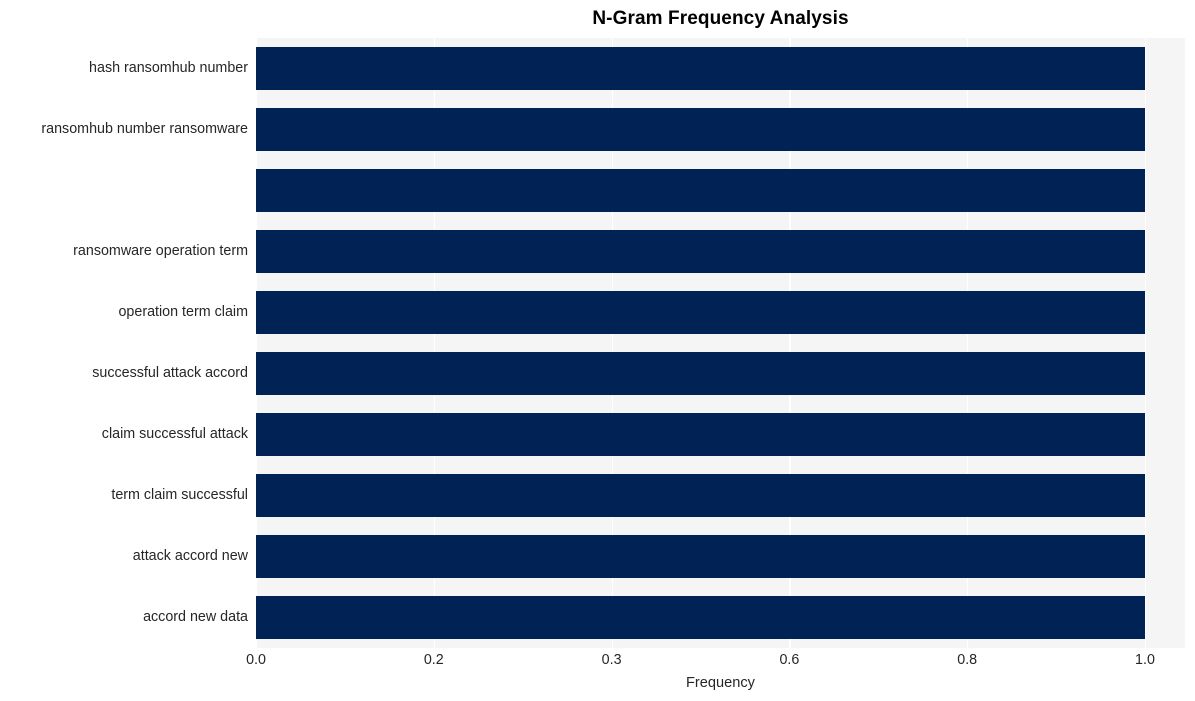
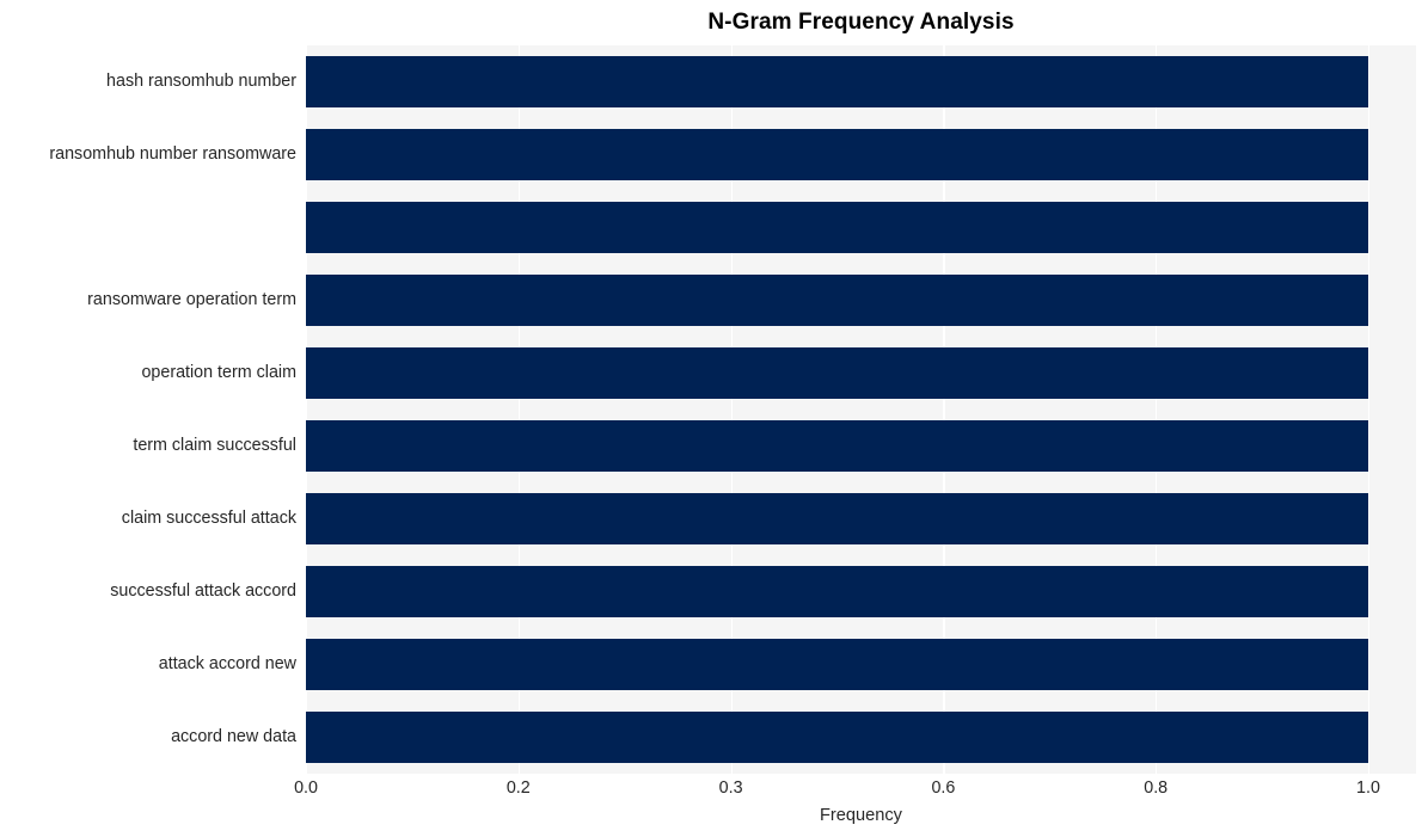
  N-Gram Frequency Analysis
  hash ransomhub number
  ransomhub number ransomware
  ransomware operation term
  operation term claim
- successful attack accord
+ term claim successful
  claim successful attack
- term claim successful
+ successful attack accord
  attack accord new
  accord new data
  0.0
  0.2
  0.3
  0.6
  0.8
  1.0
  Frequency
